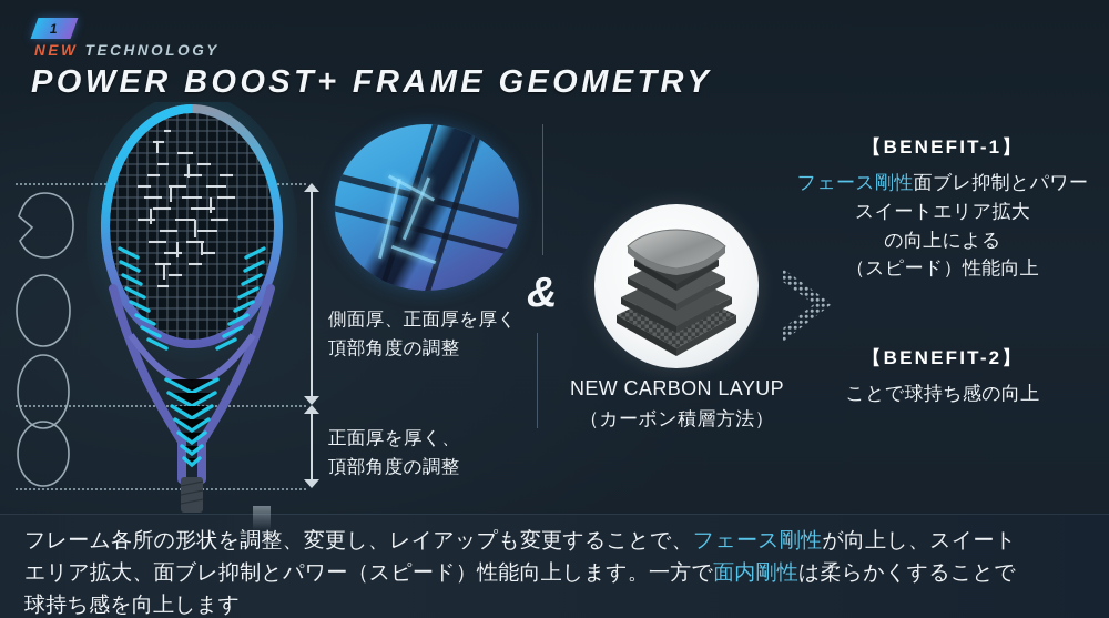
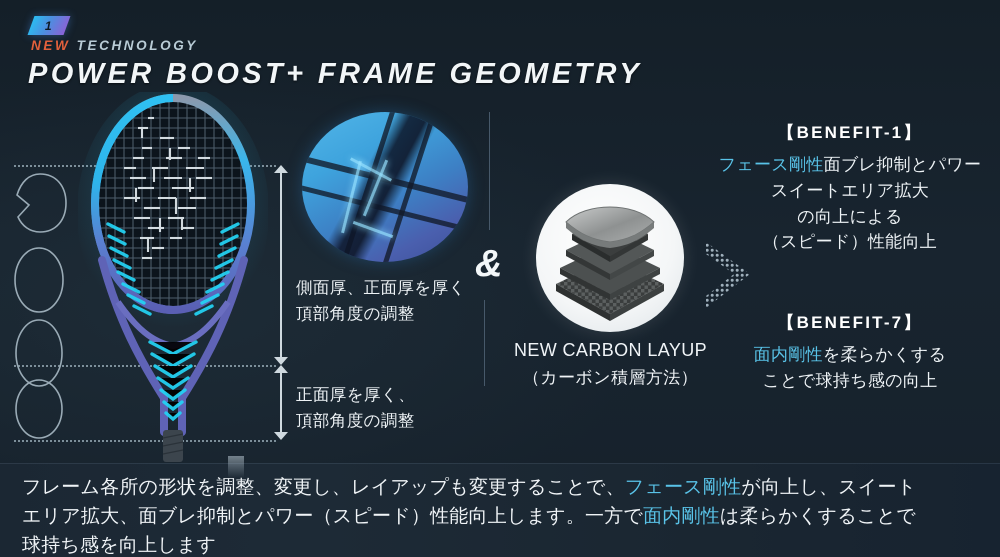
  NEW TECHNOLOGY
  POWER BOOST+ FRAME GEOMETRY
  側面厚、正面厚を厚く
  頂部角度の調整
  正面厚を厚く、
  頂部角度の調整
  &
  NEW CARBON LAYUP
  （カーボン積層方法）
  【BENEFIT-1】
  フェース剛性面ブレ抑制とパワー
  スイートエリア拡大
  の向上による
  （スピード）性能向上
- 【BENEFIT-2】
+ 【BENEFIT-7】
+ 面内剛性を柔らかくする
  ことで球持ち感の向上
  フレーム各所の形状を調整、変更し、レイアップも変更することで、フェース剛性が向上し、スイート
  エリア拡大、面ブレ抑制とパワー（スピード）性能向上します。一方で面内剛性は柔らかくすることで
  球持ち感を向上します
